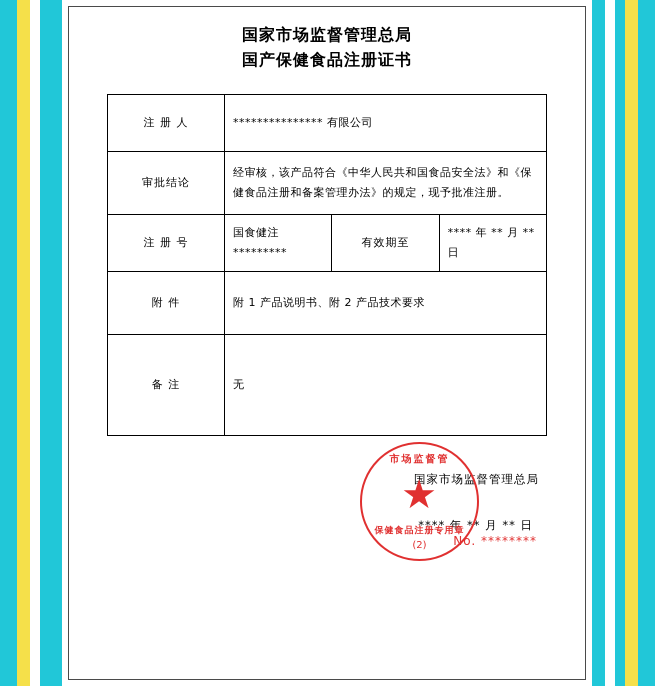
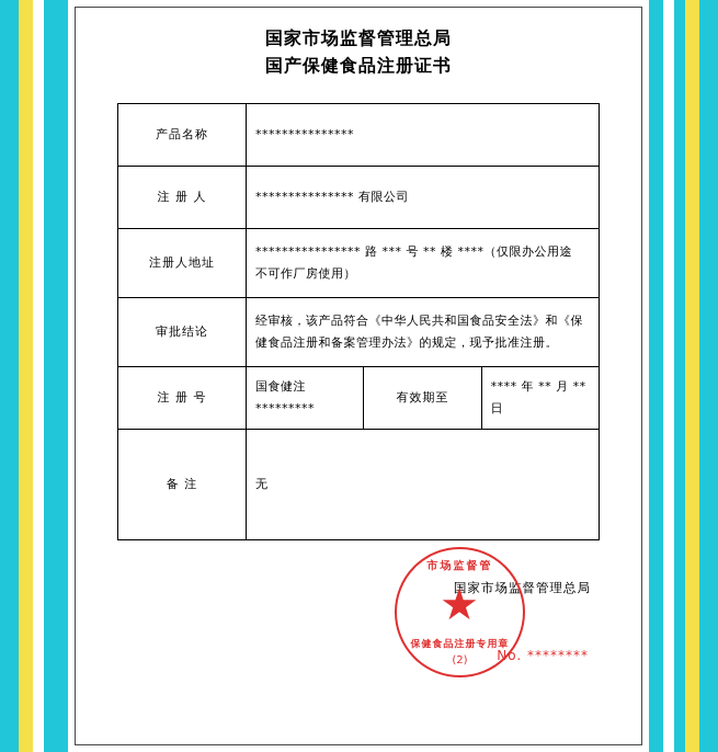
  国家市场监督管理总局
  国产保健食品注册证书
+ 产品名称	***************
  注 册 人	*************** 有限公司
+ 注册人地址	**************** 路 *** 号 ** 楼 ****（仅限办公用途 不可作厂房使用）
  审批结论	经审核，该产品符合《中华人民共和国食品安全法》和《保健食品注册和备案管理办法》的规定，现予批准注册。
  注 册 号	国食健注 *********	有效期至	**** 年 ** 月 ** 日
- 附 件	附 1 产品说明书、附 2 产品技术要求
  备 注	无
  国家市场监督管理总局
- **** 年 ** 月 ** 日
  市场监督管
  ★
  保健食品注册专用章
  (2)
  No. ********
